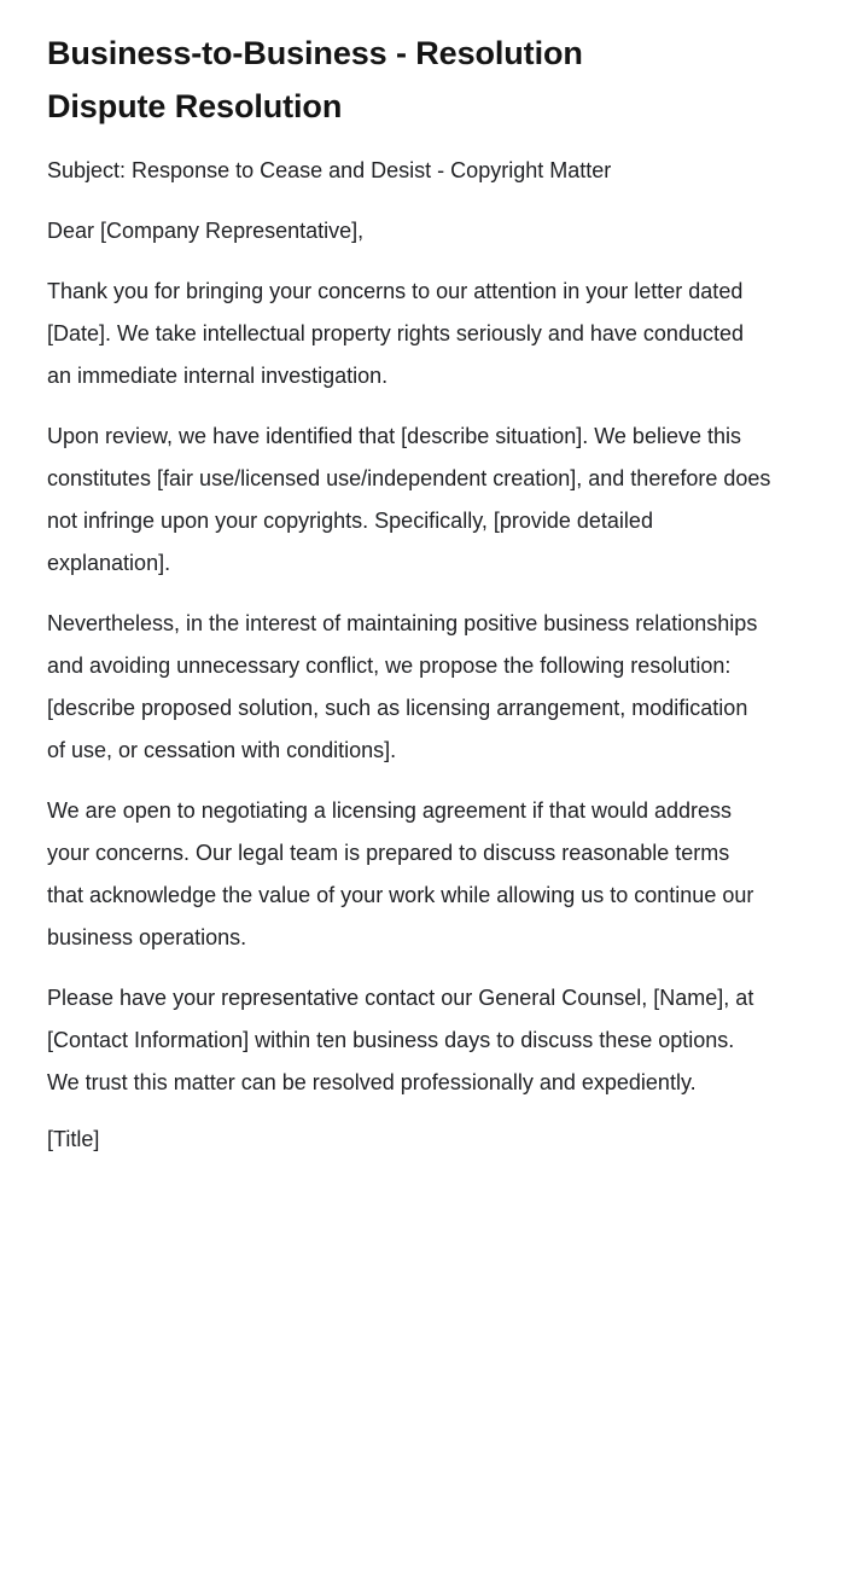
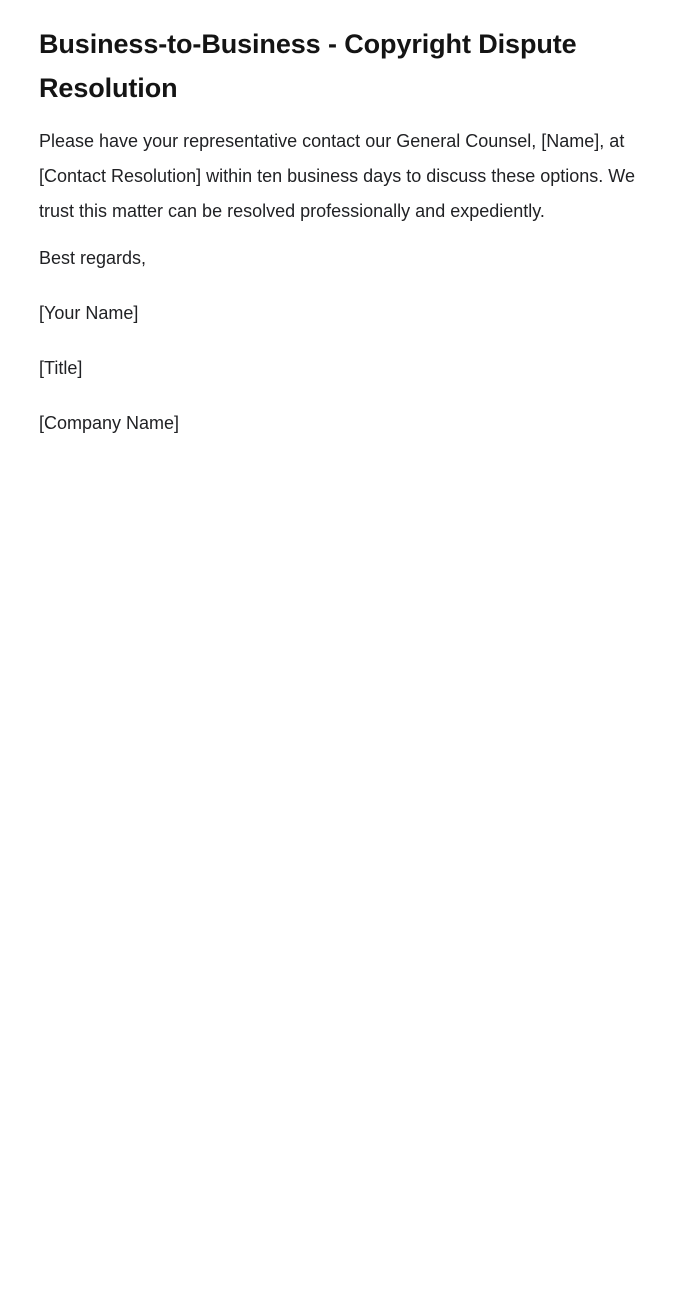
- Business-to-Business - Resolution Dispute Resolution
+ Business-to-Business - Copyright Dispute Resolution
- Subject: Response to Cease and Desist - Copyright Matter
- Dear [Company Representative],
- Thank you for bringing your concerns to our attention in your letter dated [Date]. We take intellectual property rights seriously and have conducted an immediate internal investigation.
- Upon review, we have identified that [describe situation]. We believe this constitutes [fair use/licensed use/independent creation], and therefore does not infringe upon your copyrights. Specifically, [provide detailed explanation].
- Nevertheless, in the interest of maintaining positive business relationships and avoiding unnecessary conflict, we propose the following resolution: [describe proposed solution, such as licensing arrangement, modification of use, or cessation with conditions].
- We are open to negotiating a licensing agreement if that would address your concerns. Our legal team is prepared to discuss reasonable terms that acknowledge the value of your work while allowing us to continue our business operations.
- Please have your representative contact our General Counsel, [Name], at [Contact Information] within ten business days to discuss these options. We trust this matter can be resolved professionally and expediently.
+ Please have your representative contact our General Counsel, [Name], at [Contact Resolution] within ten business days to discuss these options. We trust this matter can be resolved professionally and expediently.
+ Best regards,
+ [Your Name]
  [Title]
+ [Company Name]
